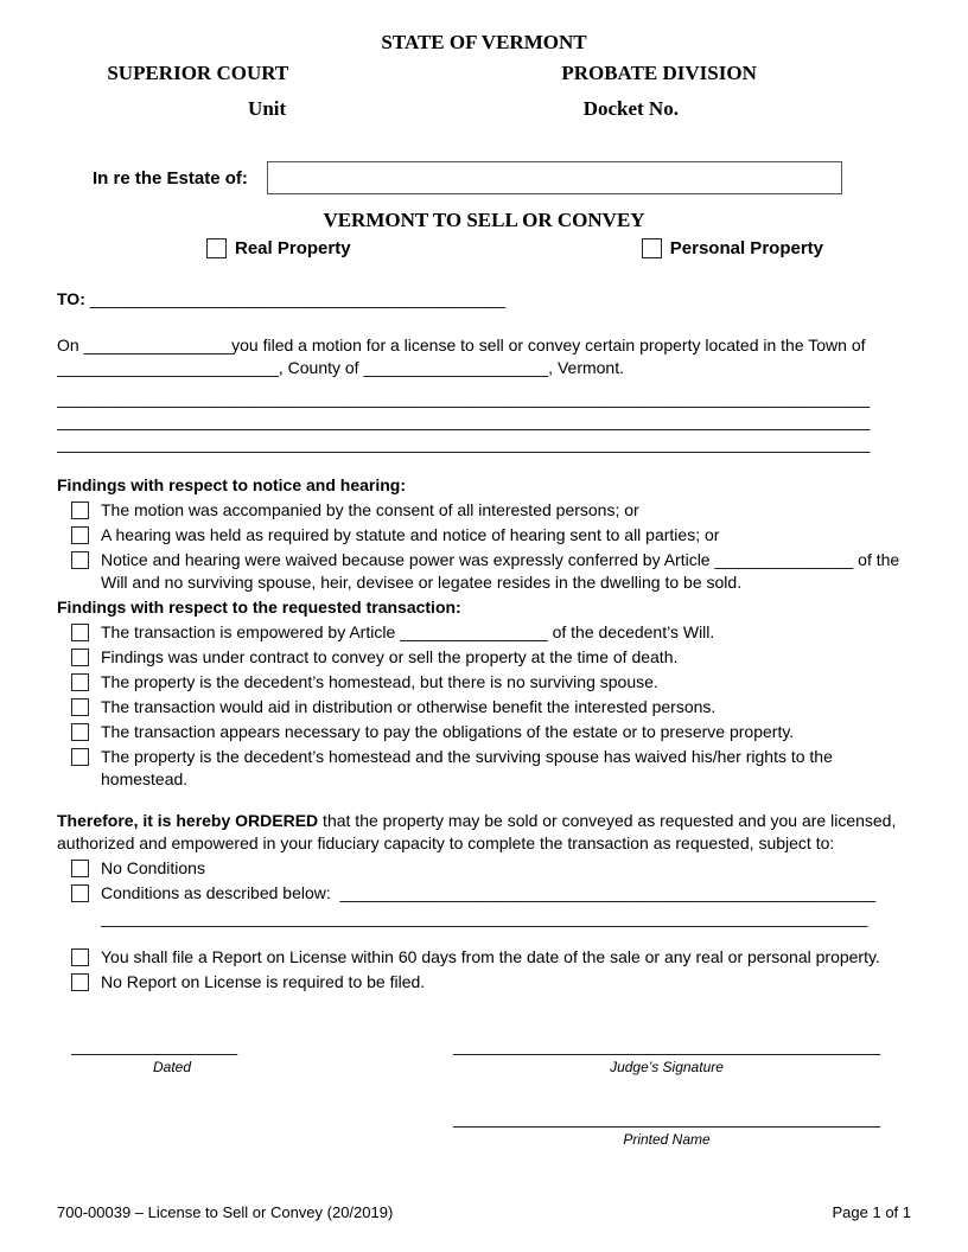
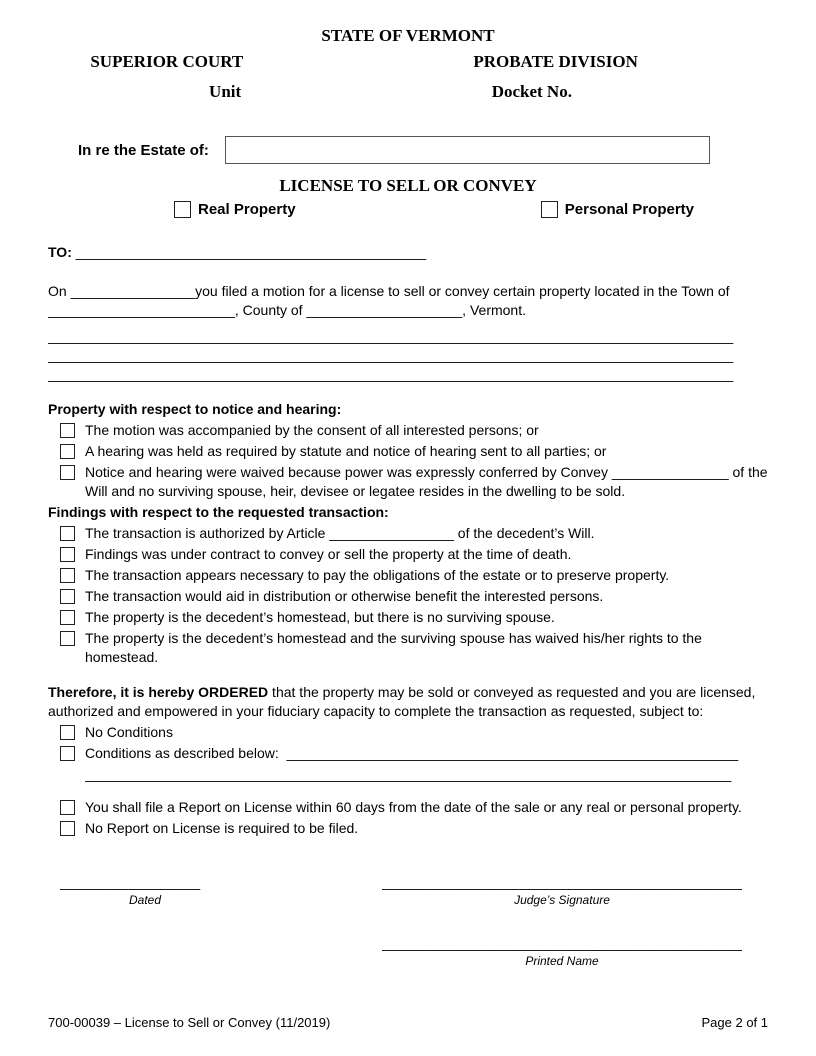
  STATE OF VERMONT
  SUPERIOR COURT
  PROBATE DIVISION
  Unit
  Docket No.
  In re the Estate of:
- VERMONT TO SELL OR CONVEY
+ LICENSE TO SELL OR CONVEY
  Real Property
  Personal Property
  TO: _____________________________________________
  On ________________you filed a motion for a license to sell or convey certain property located in the Town of
  ________________________, County of ____________________, Vermont.
  ________________________________________________________________________________________
  ________________________________________________________________________________________
  ________________________________________________________________________________________
- Findings with respect to notice and hearing:
+ Property with respect to notice and hearing:
  The motion was accompanied by the consent of all interested persons; or
  A hearing was held as required by statute and notice of hearing sent to all parties; or
- Notice and hearing were waived because power was expressly conferred by Article _______________ of the Will and no surviving spouse, heir, devisee or legatee resides in the dwelling to be sold.
+ Notice and hearing were waived because power was expressly conferred by Convey _______________ of the Will and no surviving spouse, heir, devisee or legatee resides in the dwelling to be sold.
  Findings with respect to the requested transaction:
- The transaction is empowered by Article ________________ of the decedent’s Will.
+ The transaction is authorized by Article ________________ of the decedent’s Will.
  Findings was under contract to convey or sell the property at the time of death.
- The property is the decedent’s homestead, but there is no surviving spouse.
+ The transaction appears necessary to pay the obligations of the estate or to preserve property.
  The transaction would aid in distribution or otherwise benefit the interested persons.
- The transaction appears necessary to pay the obligations of the estate or to preserve property.
+ The property is the decedent’s homestead, but there is no surviving spouse.
  The property is the decedent’s homestead and the surviving spouse has waived his/her rights to the homestead.
  Therefore, it is hereby ORDERED that the property may be sold or conveyed as requested and you are licensed, authorized and empowered in your fiduciary capacity to complete the transaction as requested, subject to:
  No Conditions
  Conditions as described below: __________________________________________________________
  ___________________________________________________________________________________
  You shall file a Report on License within 60 days from the date of the sale or any real or personal property.
  No Report on License is required to be filed.
  __________________
  Dated
  ______________________________________________
  Judge’s Signature
  ______________________________________________
  Printed Name
- 700-00039 – License to Sell or Convey (20/2019)
+ 700-00039 – License to Sell or Convey (11/2019)
- Page 1 of 1
+ Page 2 of 1
